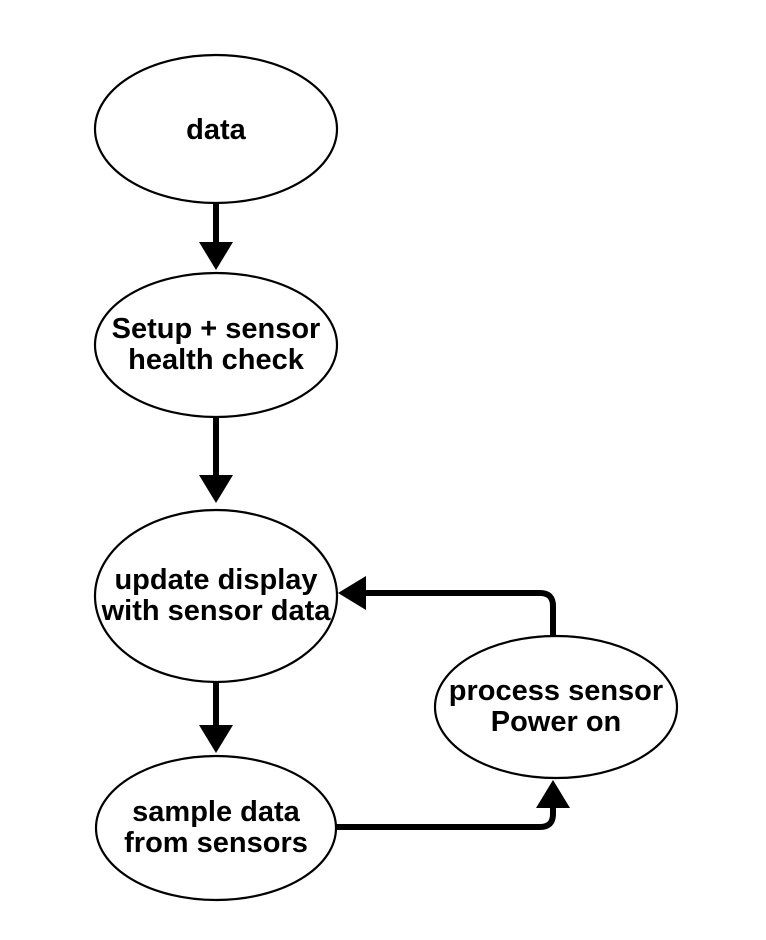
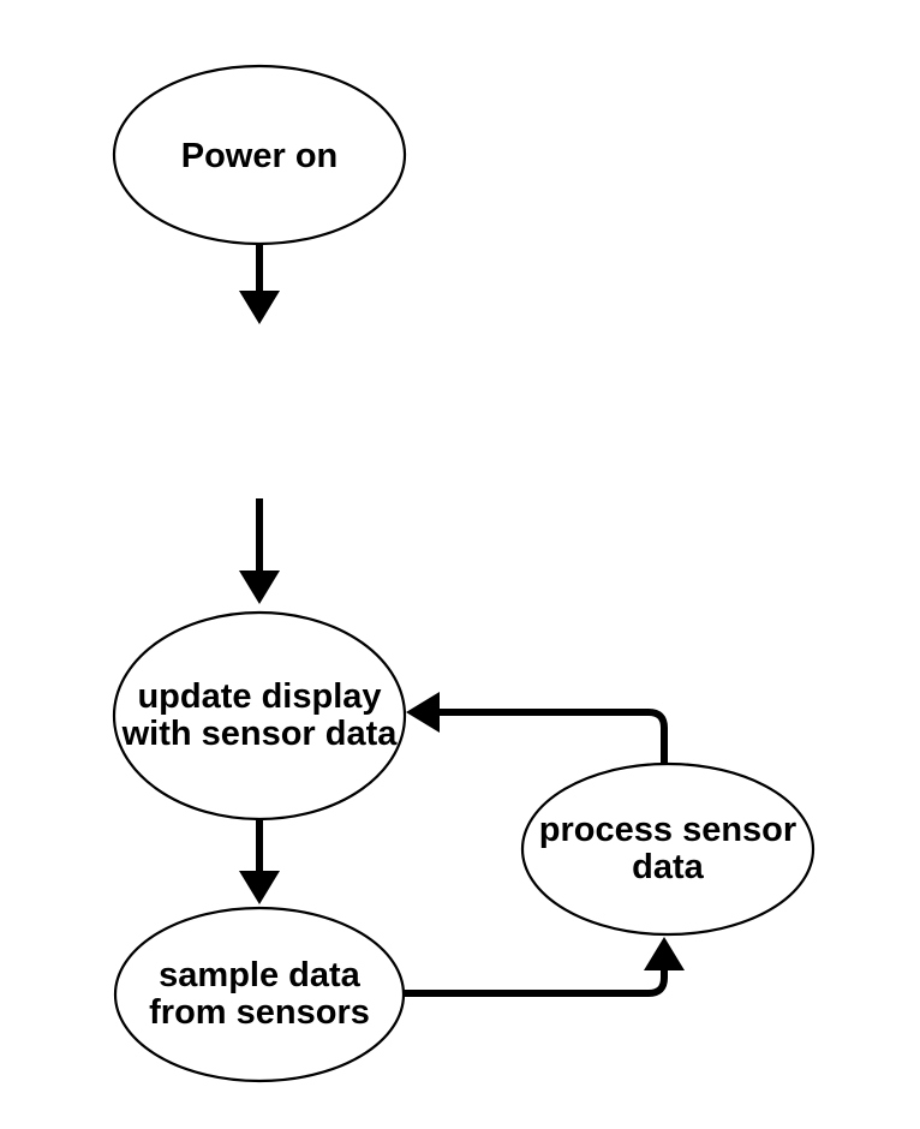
- data
+ Power on
- Setup + sensor
- health check
  update display
  with sensor data
  sample data
  from sensors
  process sensor
- Power on
+ data
